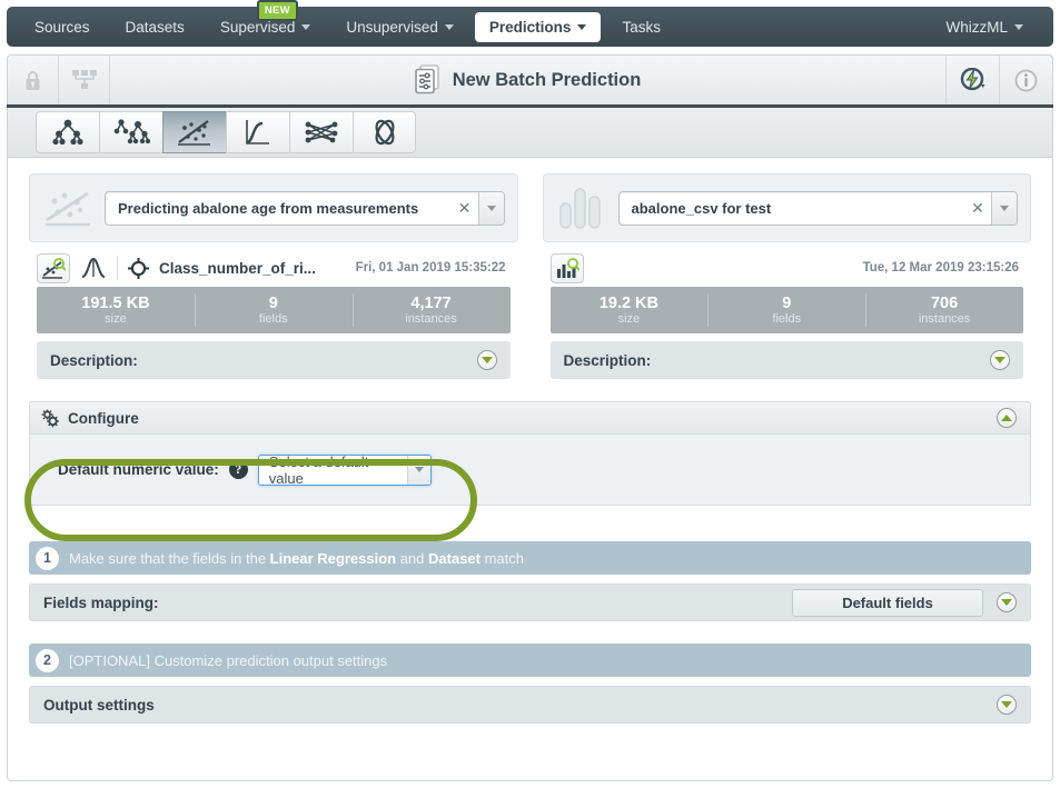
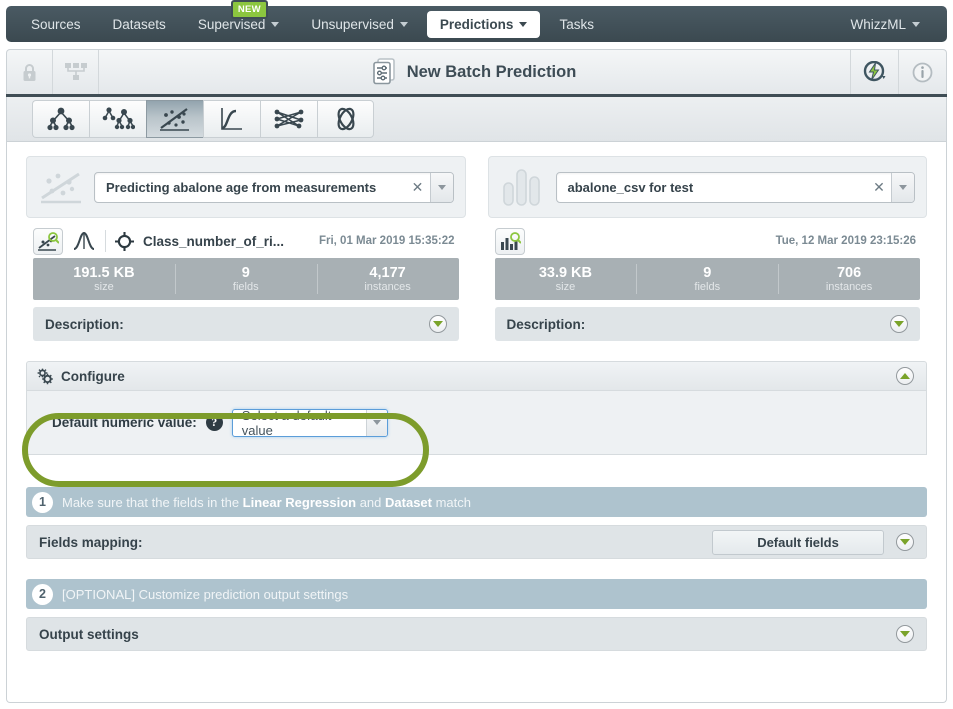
  Sources
  Datasets
  Supervised
  NEW
  Unsupervised
  Predictions
  Tasks
  WhizzML
  New Batch Prediction
  Predicting abalone age from measurements
  ✕
  Class_number_of_ri...
- Fri, 01 Jan 2019 15:35:22
+ Fri, 01 Mar 2019 15:35:22
  191.5 KB
  size
  9
  fields
  4,177
  instances
  Description:
  abalone_csv for test
  ✕
  Tue, 12 Mar 2019 23:15:26
- 19.2 KB
+ 33.9 KB
  size
  9
  fields
  706
  instances
  Description:
  Configure
  Default numeric value:
  ?
  Select a default value
  1
  Make sure that the fields in the Linear Regression and Dataset match
  Fields mapping:
  Default fields
  2
  [OPTIONAL] Customize prediction output settings
  Output settings
